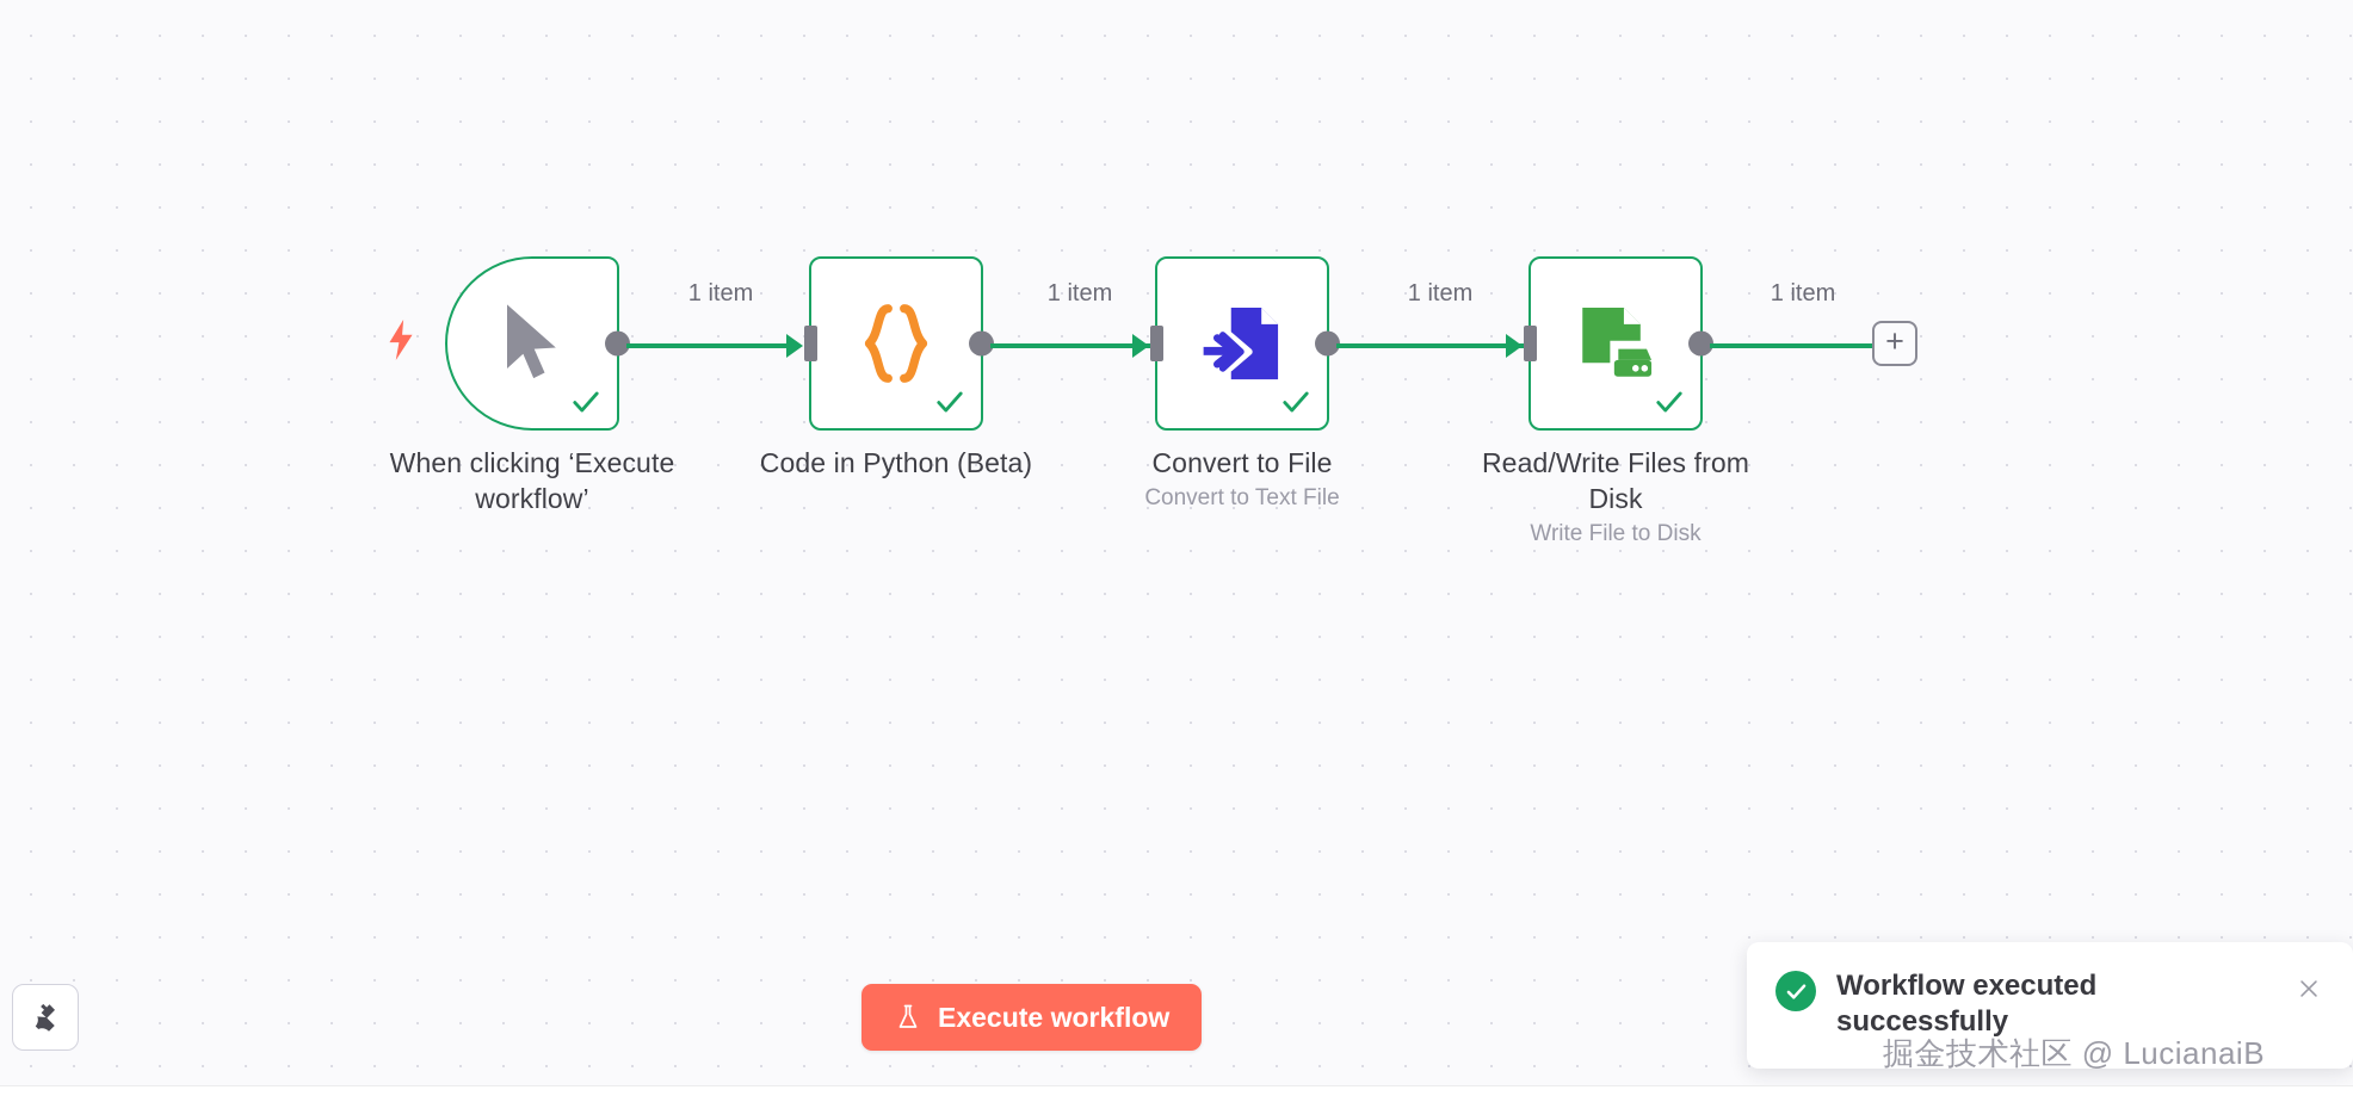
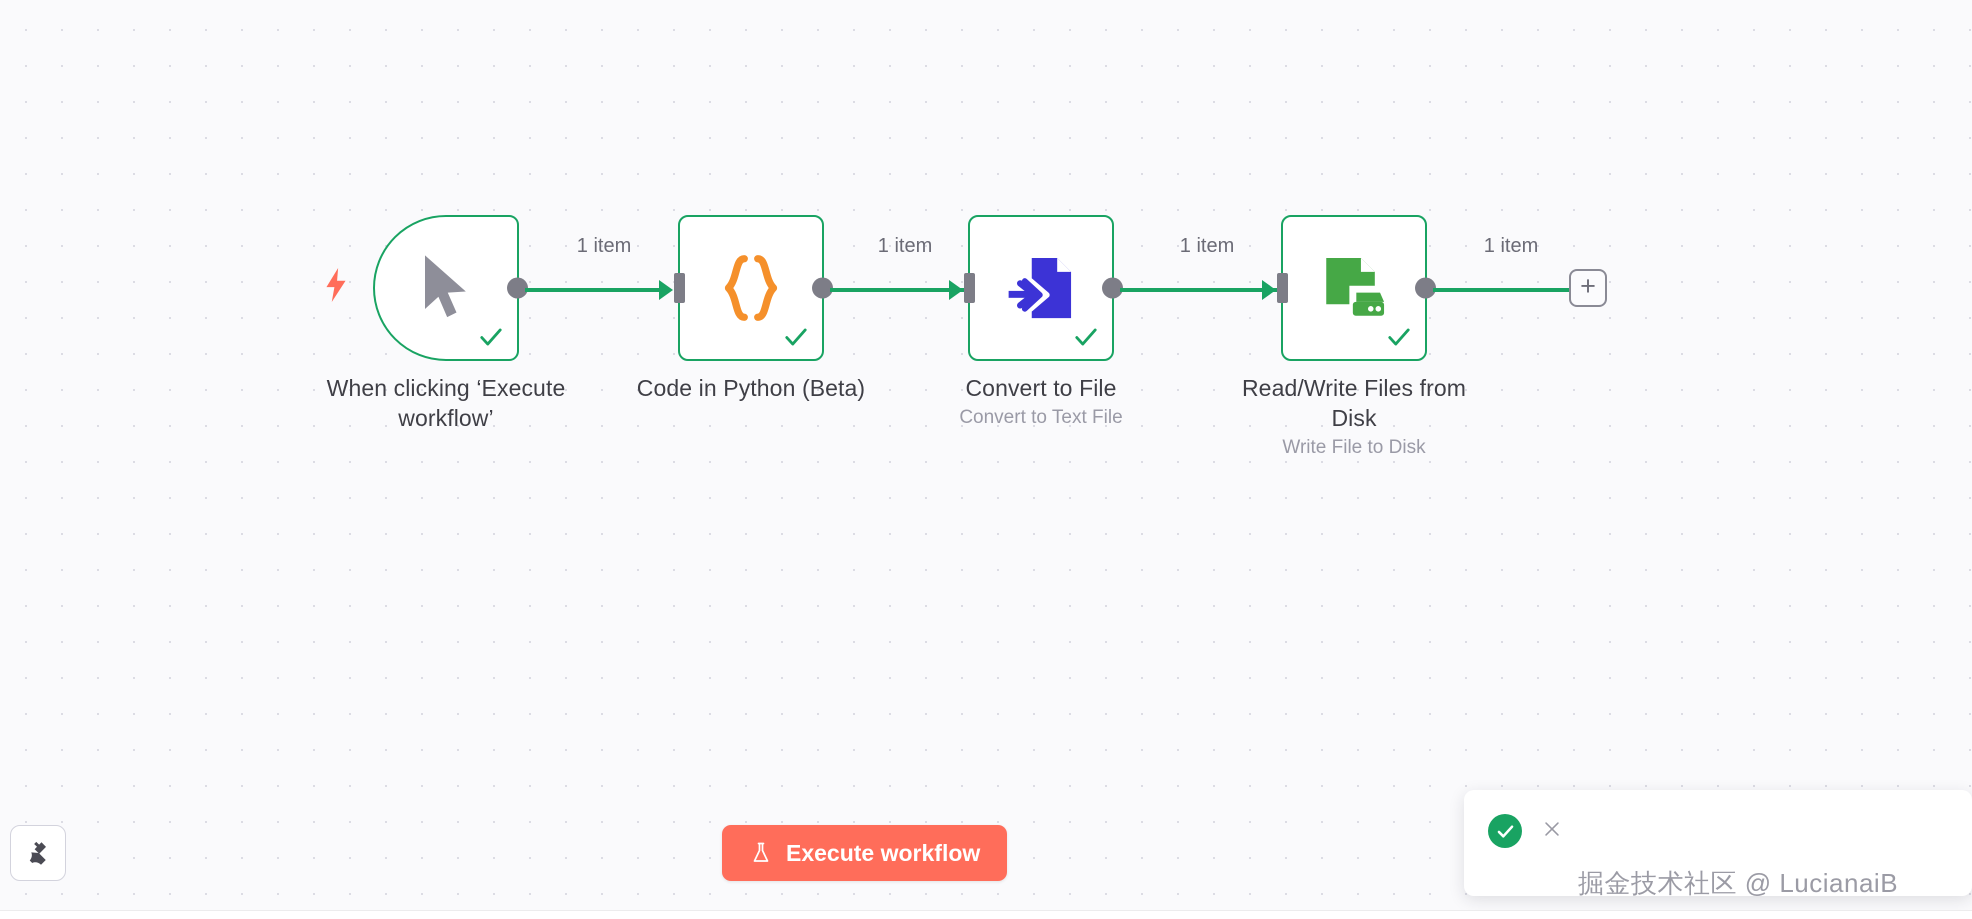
  When clicking ‘Execute workflow’
  Code in Python (Beta)
  Convert to File
  Convert to Text File
  Read/Write Files from Disk
  Write File to Disk
  1 item
  1 item
  1 item
  1 item
  +
  Execute workflow
- Workflow executed successfully
  掘金技术社区 @ LucianaiB
